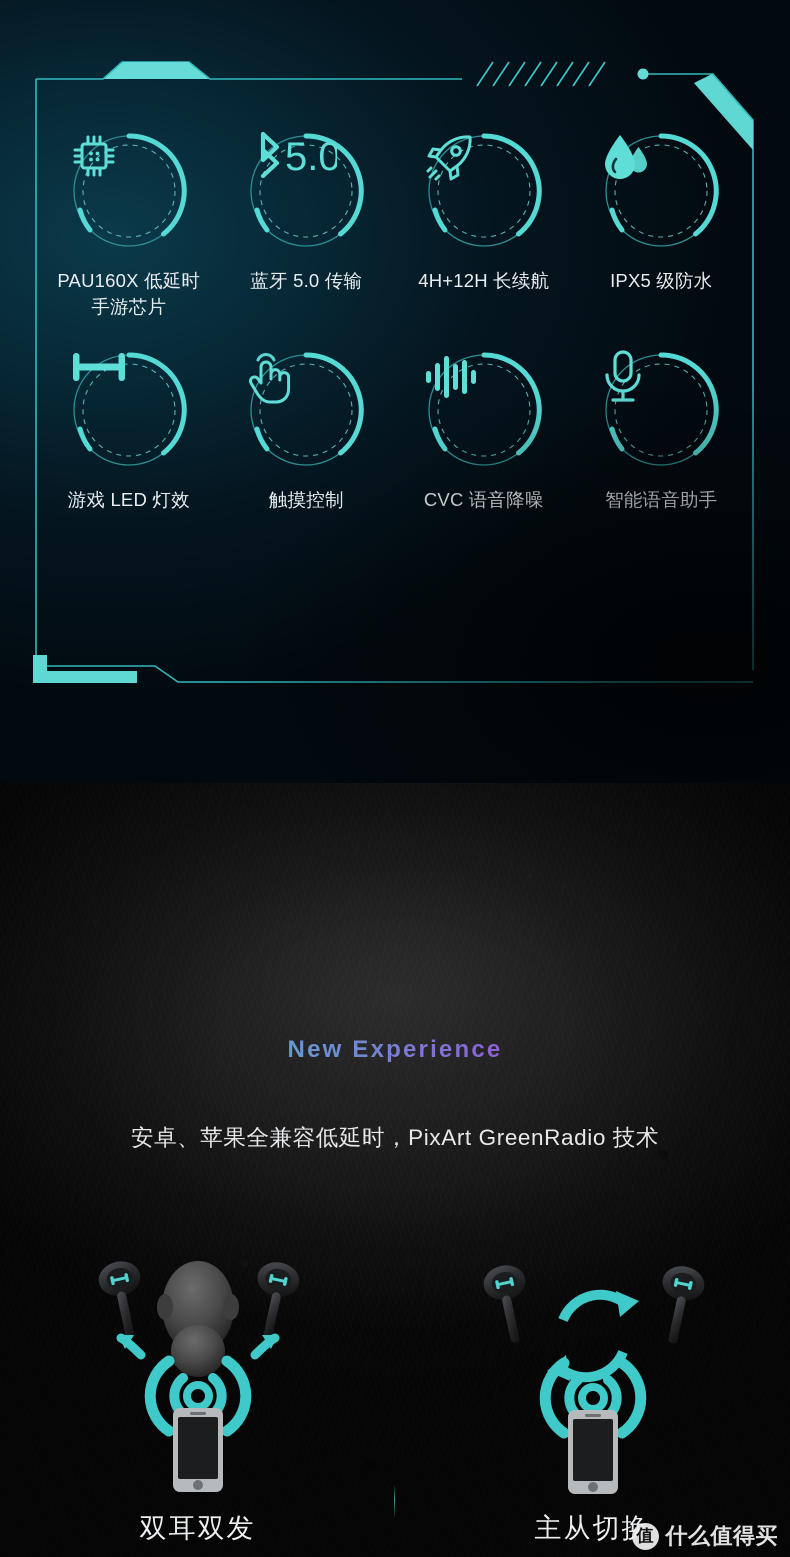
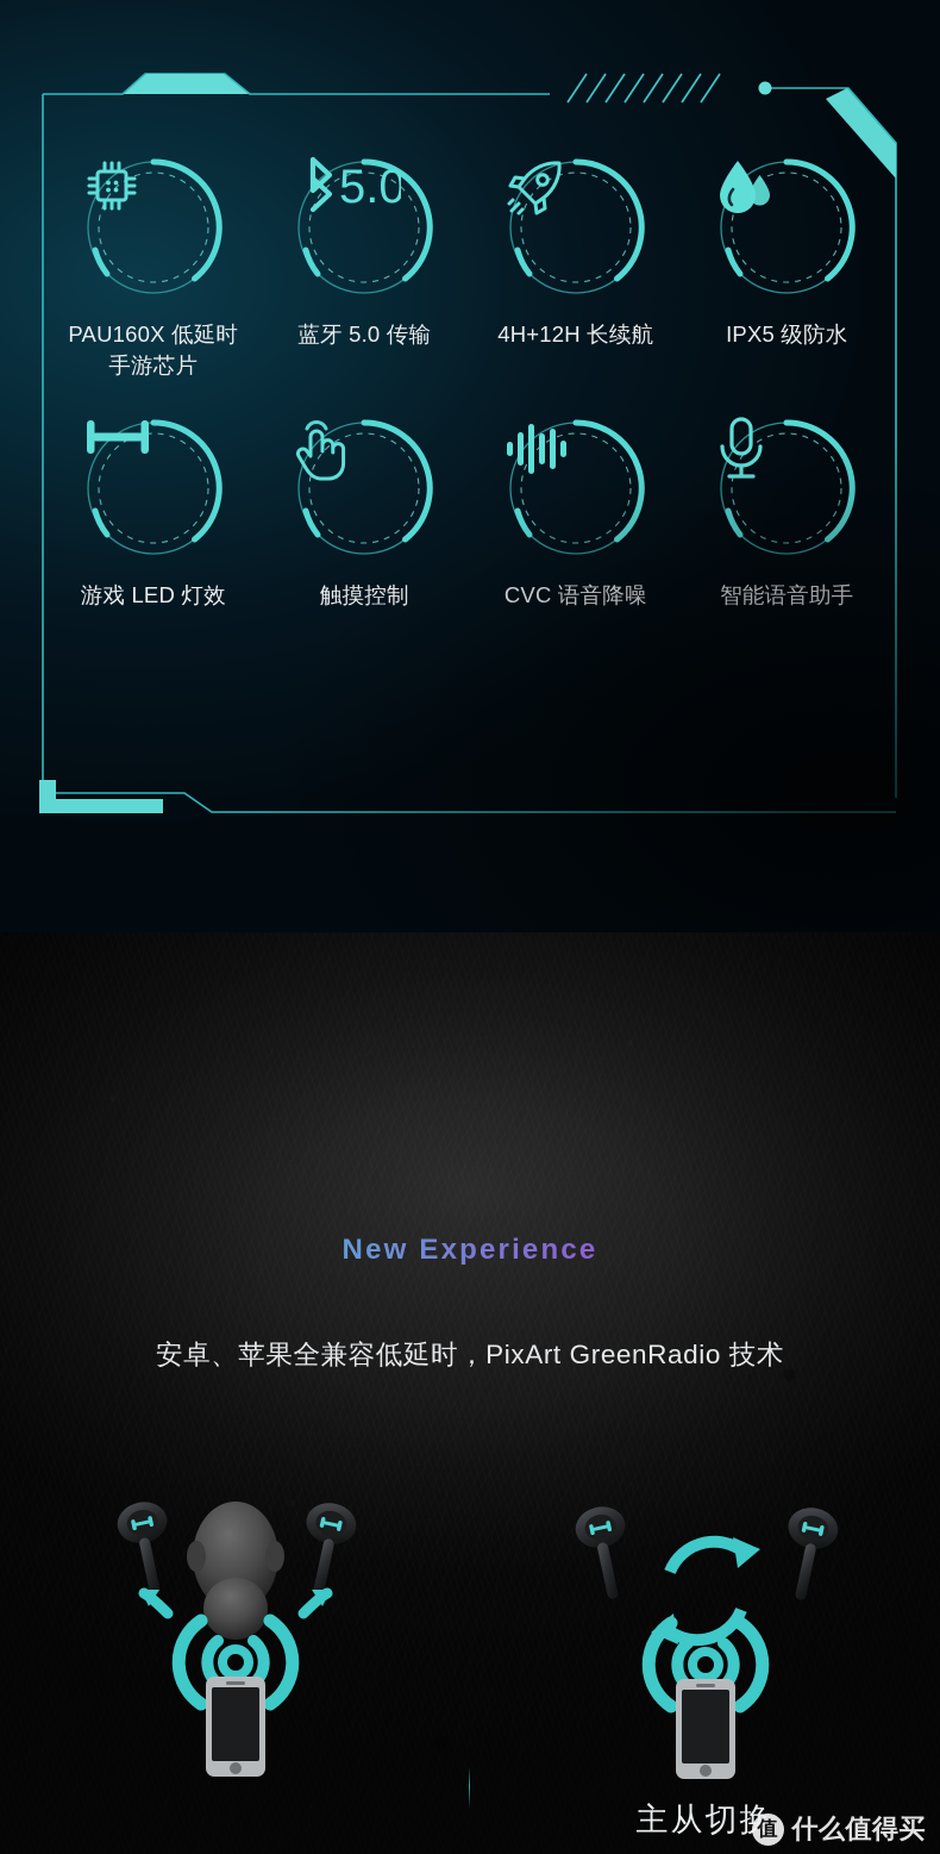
  New Experience
  安卓、苹果全兼容低延时，PixArt GreenRadio 技术
- 双耳双发
  主从切
  值
  什么值得买
